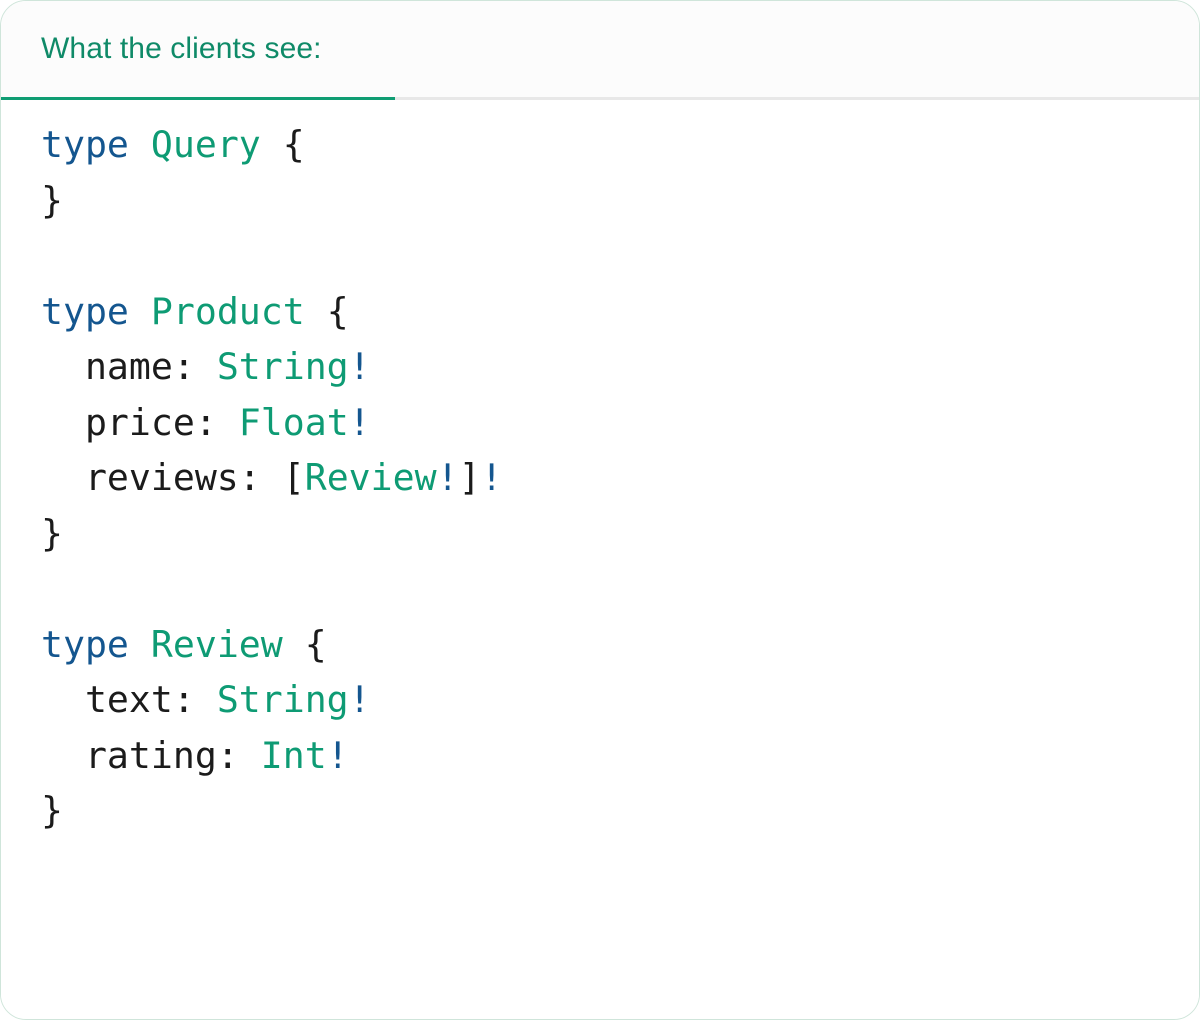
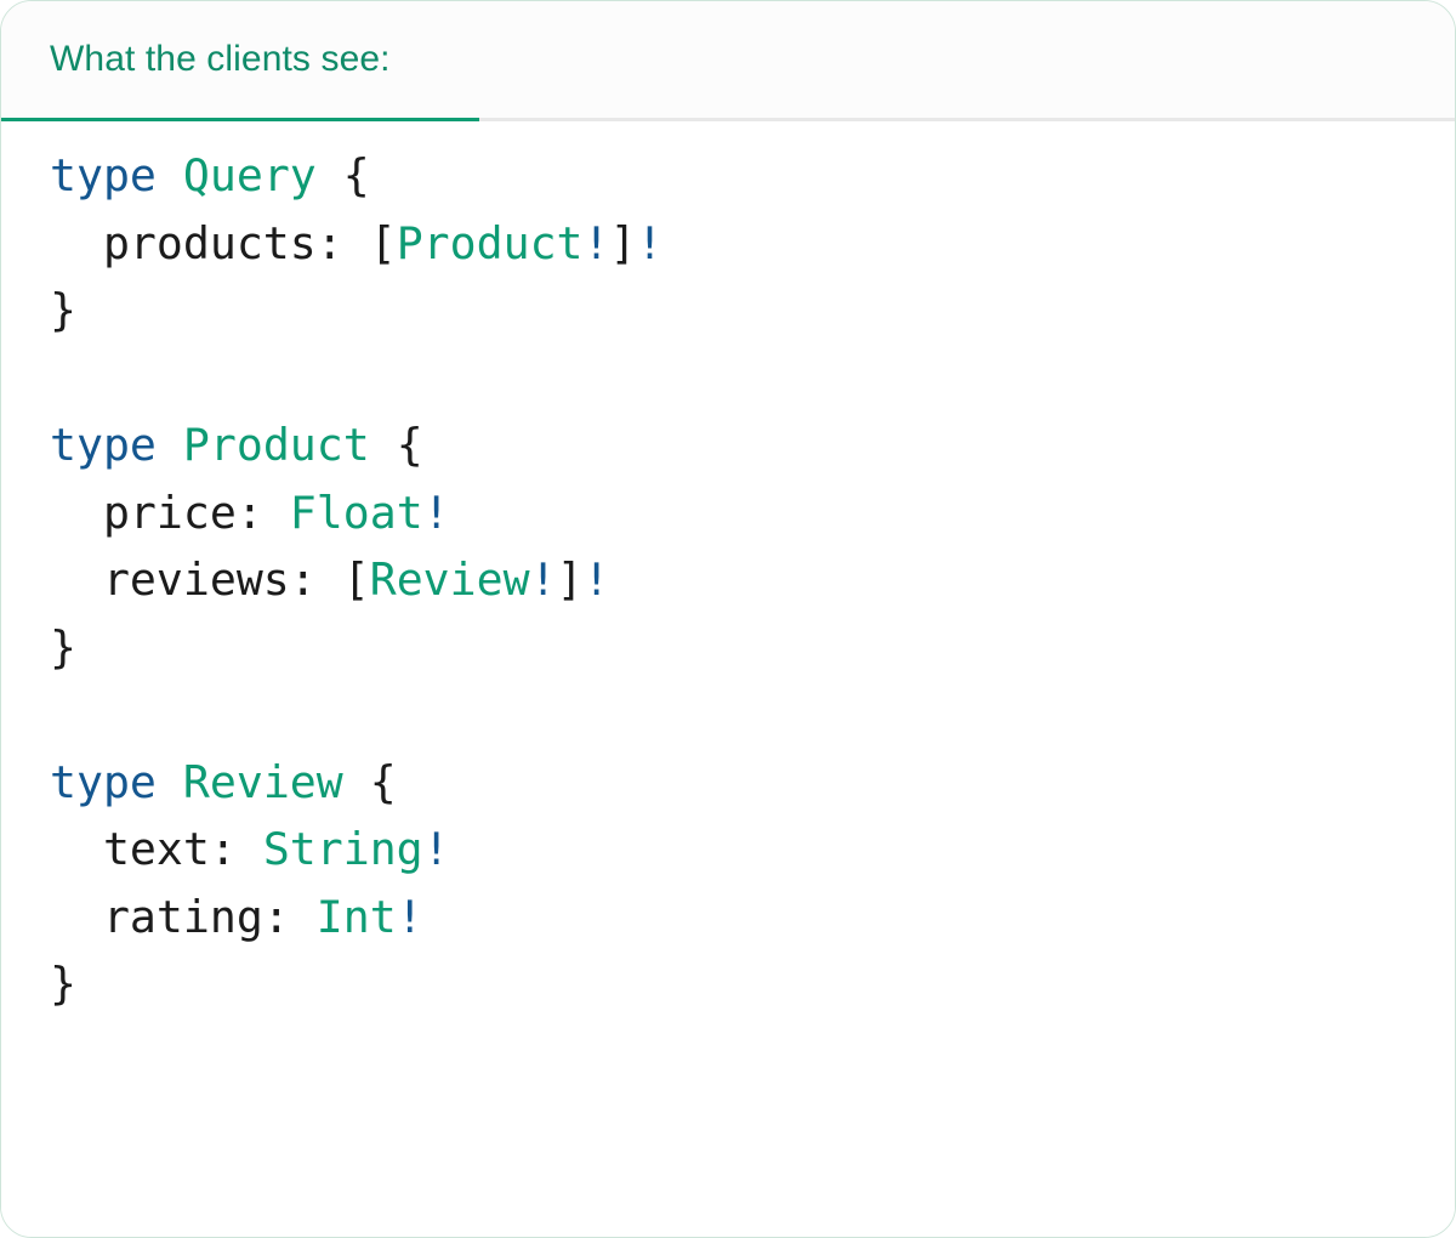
  What the clients see:
  type Query {
+ products: [Product!]!
  }
  type Product {
- name: String!
  price: Float!
  reviews: [Review!]!
  }
  type Review {
  text: String!
  rating: Int!
  }
